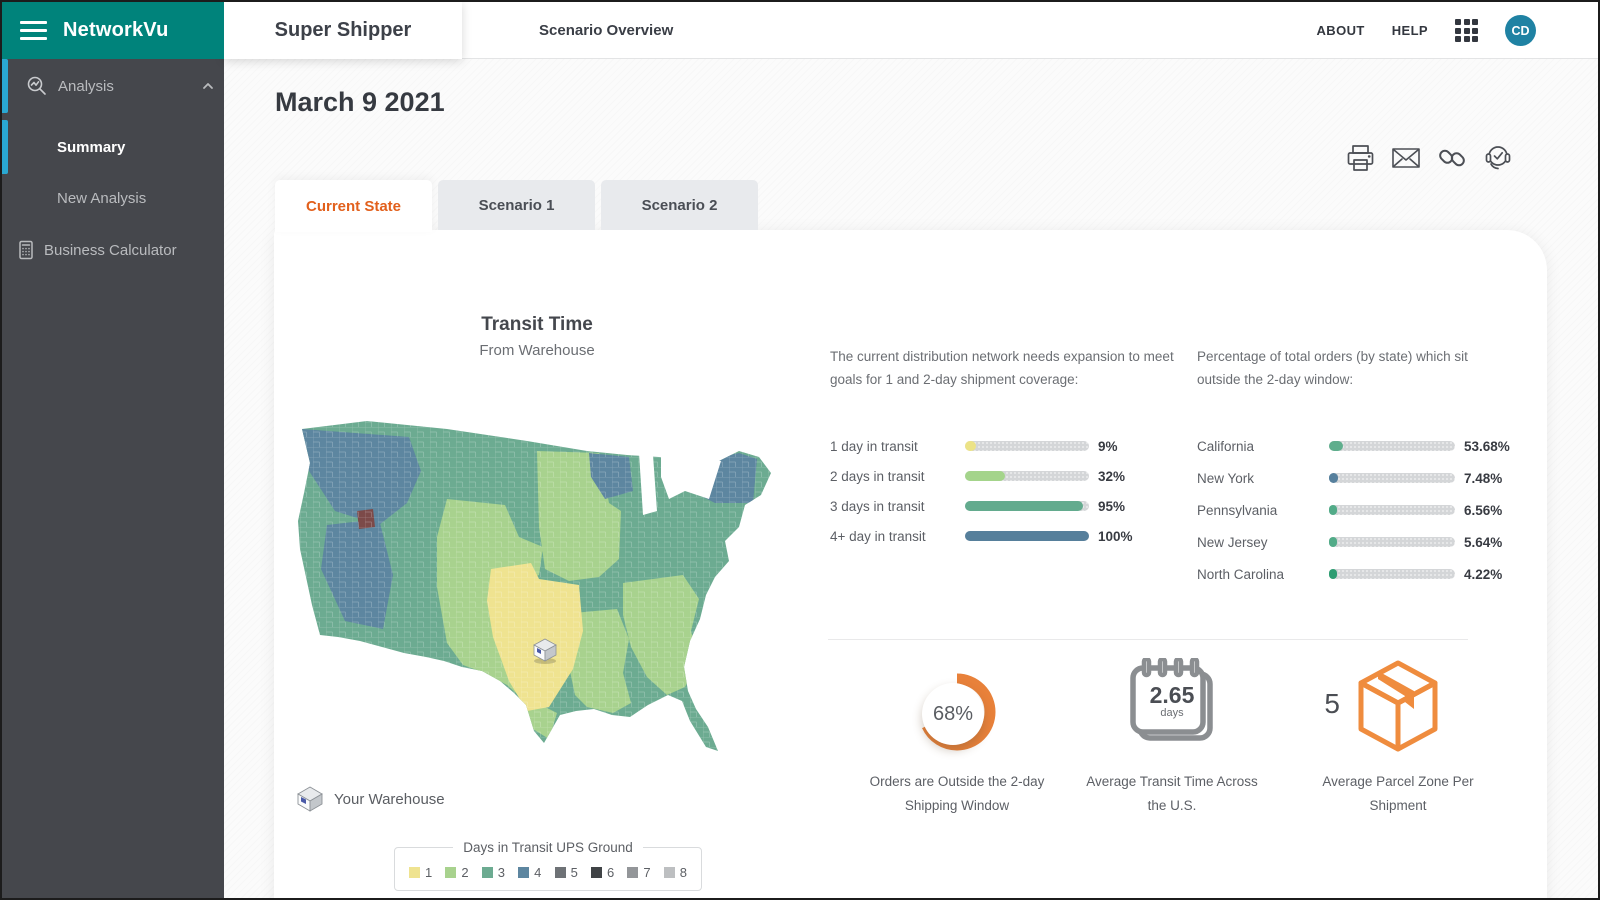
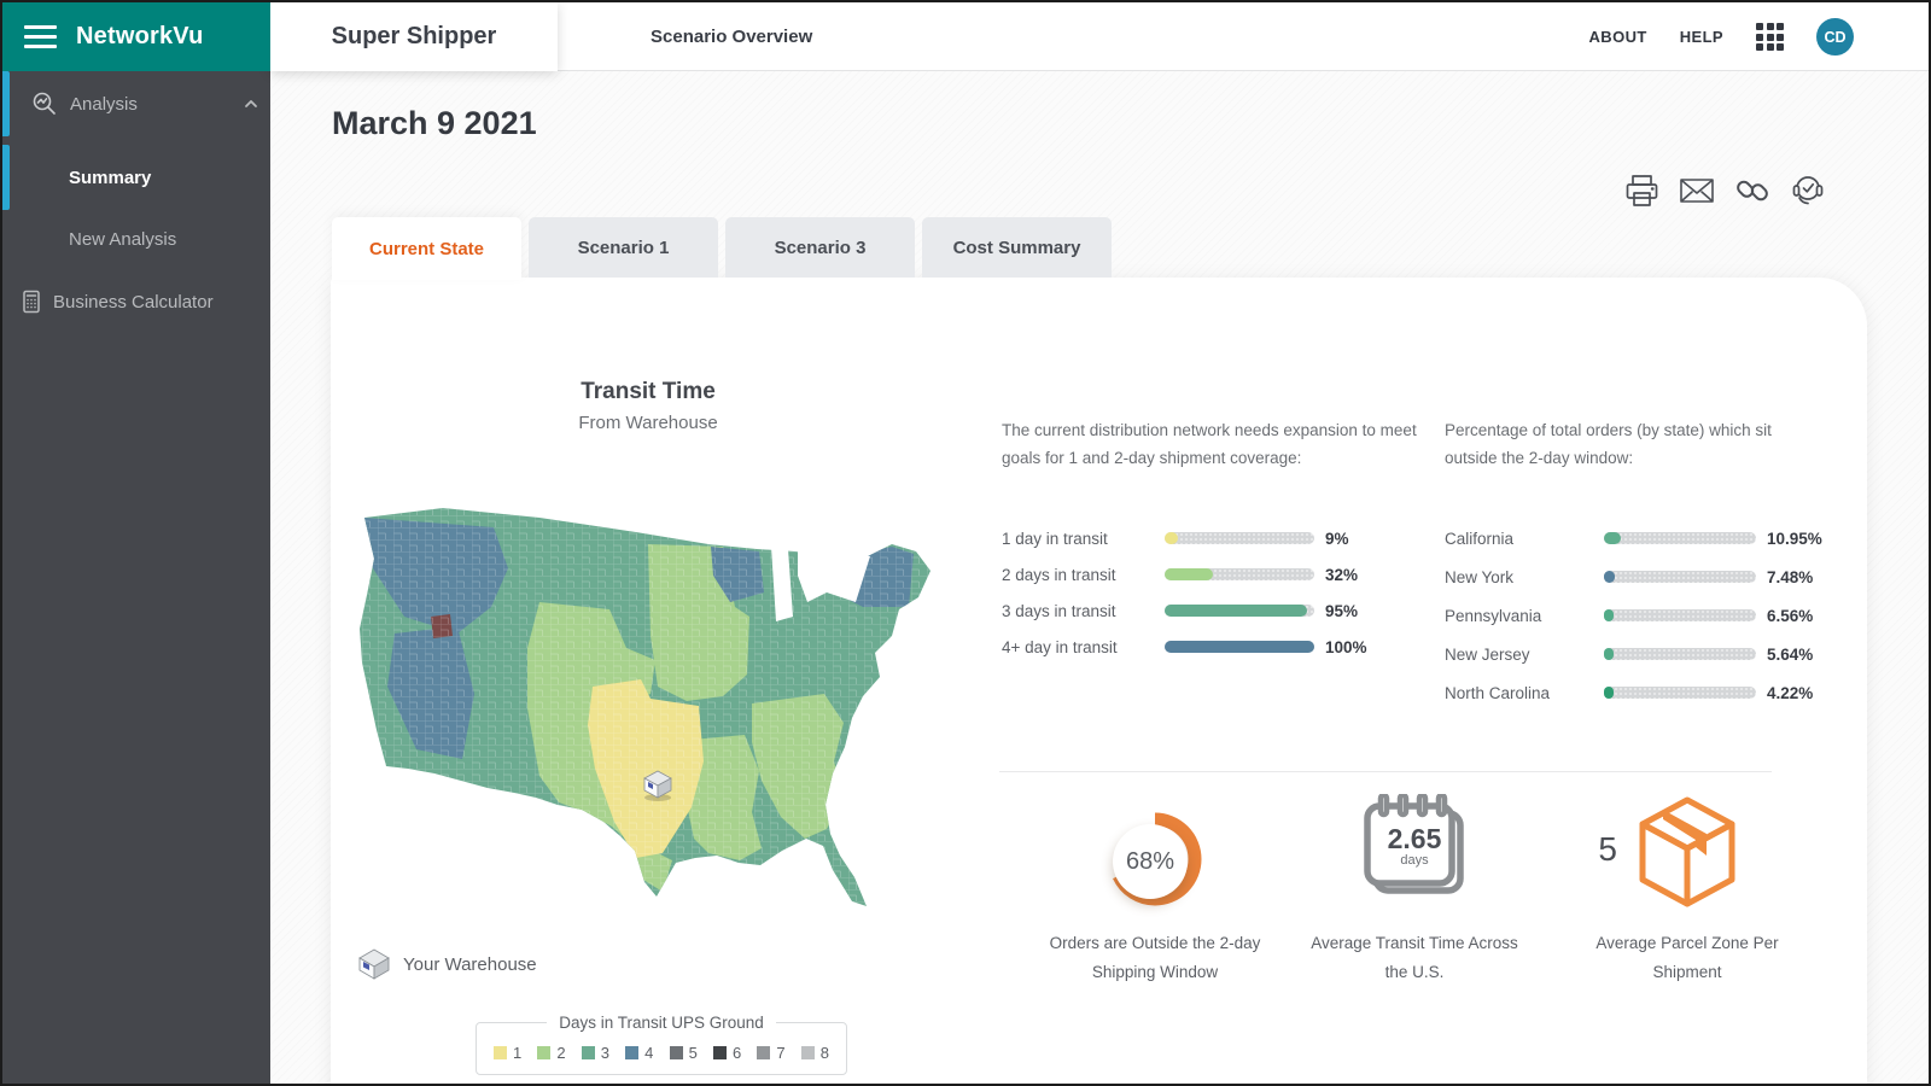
  Scenario Overview
  ABOUT
  HELP
  CD
  NetworkVu
  Super Shipper
  Analysis
  Summary
  New Analysis
  Business Calculator
  March 9 2021
  Current State
  Scenario 1
- Scenario 2
+ Scenario 3
+ Cost Summary
  Transit Time
  From Warehouse
  Your Warehouse
  Days in Transit UPS Ground
  1
  2
  3
  4
  5
  6
  7
  8
  The current distribution network needs expansion to meet goals for 1 and 2-day shipment coverage:
  1 day in transit
  9%
  2 days in transit
  32%
  3 days in transit
  95%
  4+ day in transit
  100%
  Percentage of total orders (by state) which sit outside the 2-day window:
  California
- 53.68%
+ 10.95%
  New York
  7.48%
  Pennsylvania
  6.56%
  New Jersey
  5.64%
  North Carolina
  4.22%
  68%
  Orders are Outside the 2-day
  Shipping Window
  2.65
  days
  Average Transit Time Across
  the U.S.
  5
  Average Parcel Zone Per
  Shipment
